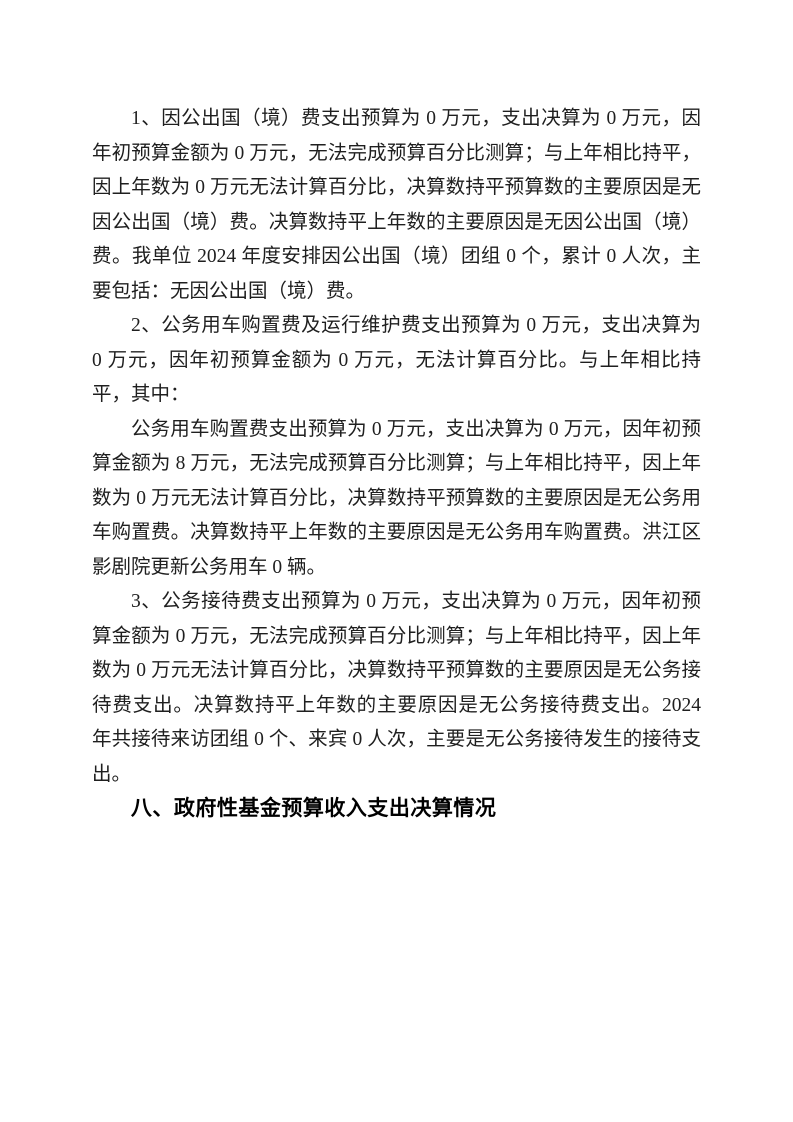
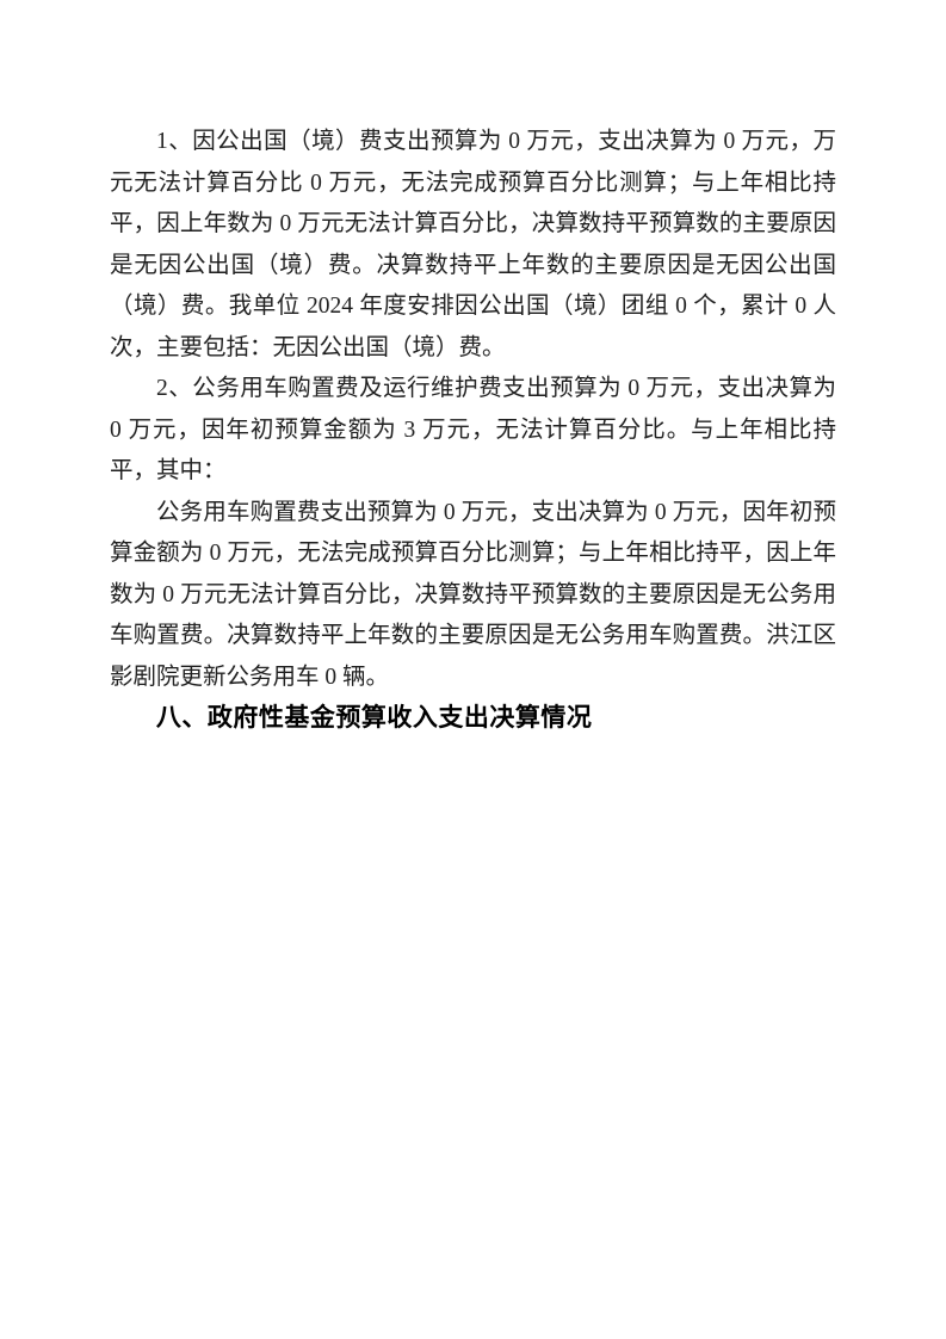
- 1、因公出国（境）费支出预算为 0 万元，支出决算为 0 万元，因年初预算金额为 0 万元，无法完成预算百分比测算；与上年相比持平，因上年数为 0 万元无法计算百分比，决算数持平预算数的主要原因是无因公出国（境）费。决算数持平上年数的主要原因是无因公出国（境）费。我单位 2024 年度安排因公出国（境）团组 0 个，累计 0 人次，主要包括：无因公出国（境）费。
+ 1、因公出国（境）费支出预算为 0 万元，支出决算为 0 万元，万元无法计算百分比 0 万元，无法完成预算百分比测算；与上年相比持平，因上年数为 0 万元无法计算百分比，决算数持平预算数的主要原因是无因公出国（境）费。决算数持平上年数的主要原因是无因公出国（境）费。我单位 2024 年度安排因公出国（境）团组 0 个，累计 0 人次，主要包括：无因公出国（境）费。
- 2、公务用车购置费及运行维护费支出预算为 0 万元，支出决算为 0 万元，因年初预算金额为 0 万元，无法计算百分比。与上年相比持平，其中：
+ 2、公务用车购置费及运行维护费支出预算为 0 万元，支出决算为 0 万元，因年初预算金额为 3 万元，无法计算百分比。与上年相比持平，其中：
- 公务用车购置费支出预算为 0 万元，支出决算为 0 万元，因年初预算金额为 8 万元，无法完成预算百分比测算；与上年相比持平，因上年数为 0 万元无法计算百分比，决算数持平预算数的主要原因是无公务用车购置费。决算数持平上年数的主要原因是无公务用车购置费。洪江区影剧院更新公务用车 0 辆。
+ 公务用车购置费支出预算为 0 万元，支出决算为 0 万元，因年初预算金额为 0 万元，无法完成预算百分比测算；与上年相比持平，因上年数为 0 万元无法计算百分比，决算数持平预算数的主要原因是无公务用车购置费。决算数持平上年数的主要原因是无公务用车购置费。洪江区影剧院更新公务用车 0 辆。
- 3、公务接待费支出预算为 0 万元，支出决算为 0 万元，因年初预算金额为 0 万元，无法完成预算百分比测算；与上年相比持平，因上年数为 0 万元无法计算百分比，决算数持平预算数的主要原因是无公务接待费支出。决算数持平上年数的主要原因是无公务接待费支出。2024 年共接待来访团组 0 个、来宾 0 人次，主要是无公务接待发生的接待支出。
  八、政府性基金预算收入支出决算情况
